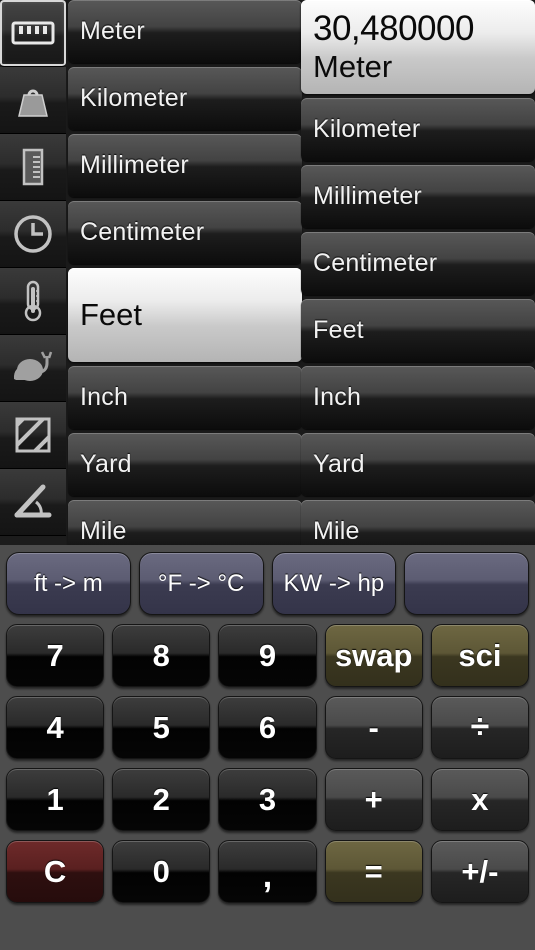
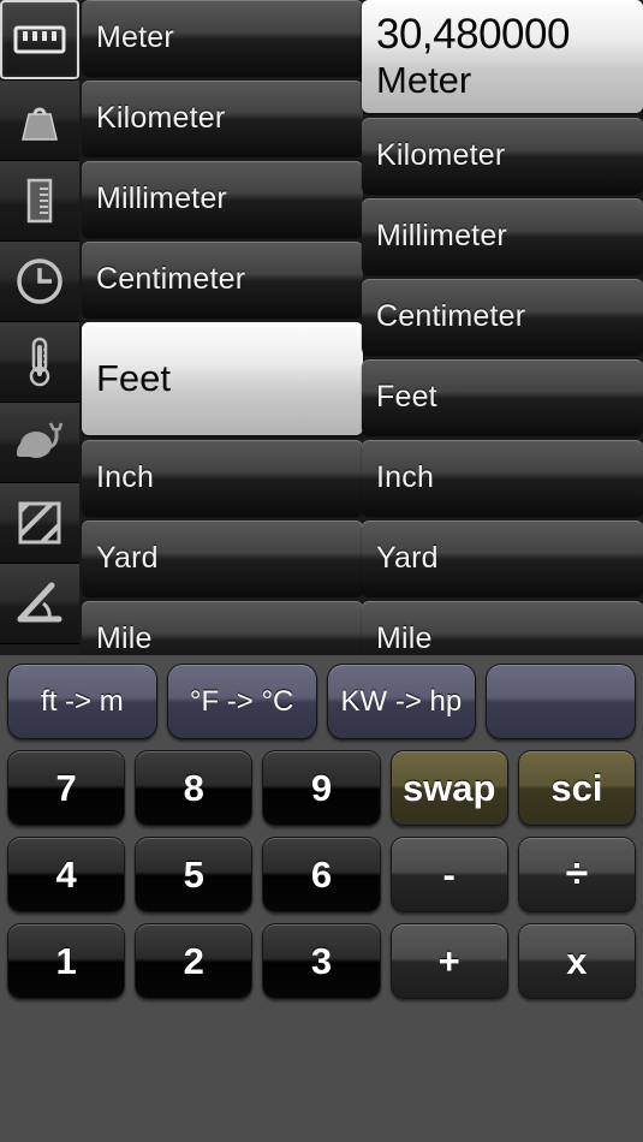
  Meter
  Kilometer
  Millimeter
  Centimeter
  Feet
  Inch
  Yard
  Mile
  30,480000
  Meter
  Kilometer
  Millimeter
  Centimeter
  Feet
  Inch
  Yard
  Mile
  ft -> m
  °F -> °C
  KW -> hp
  7
  8
  9
  swap
  sci
  4
  5
  6
  -
  ÷
  1
  2
  3
  +
  x
- C
- 0
- ,
- =
- +/-
